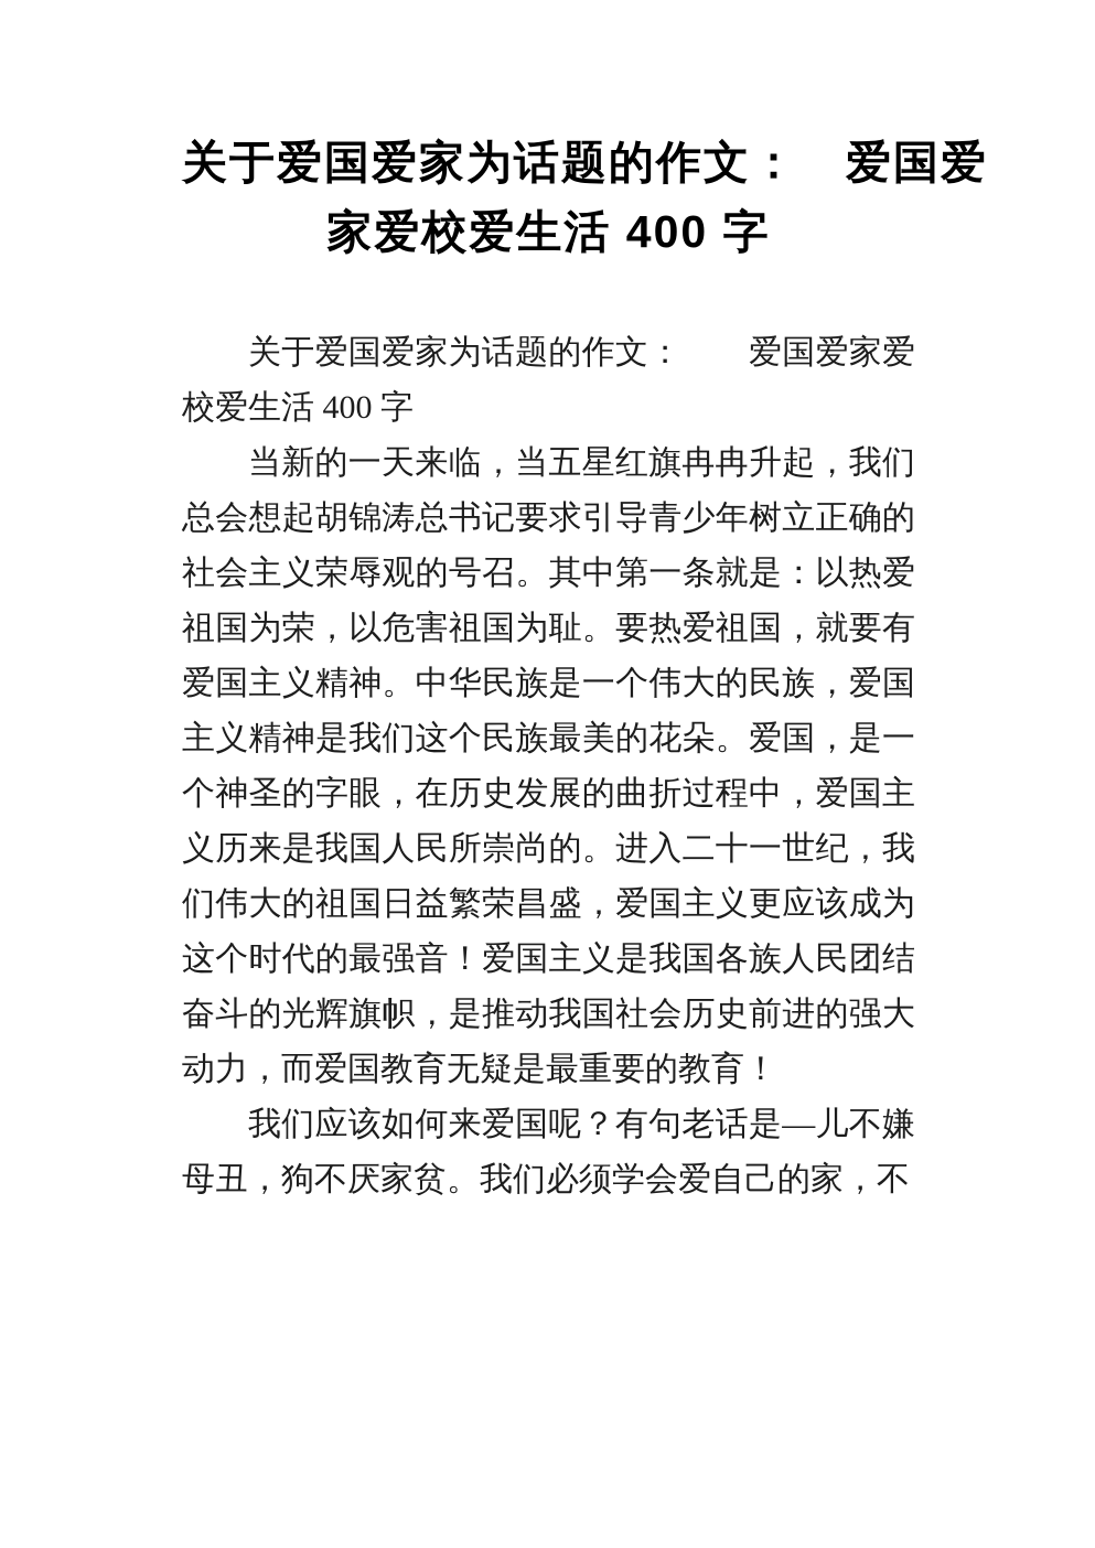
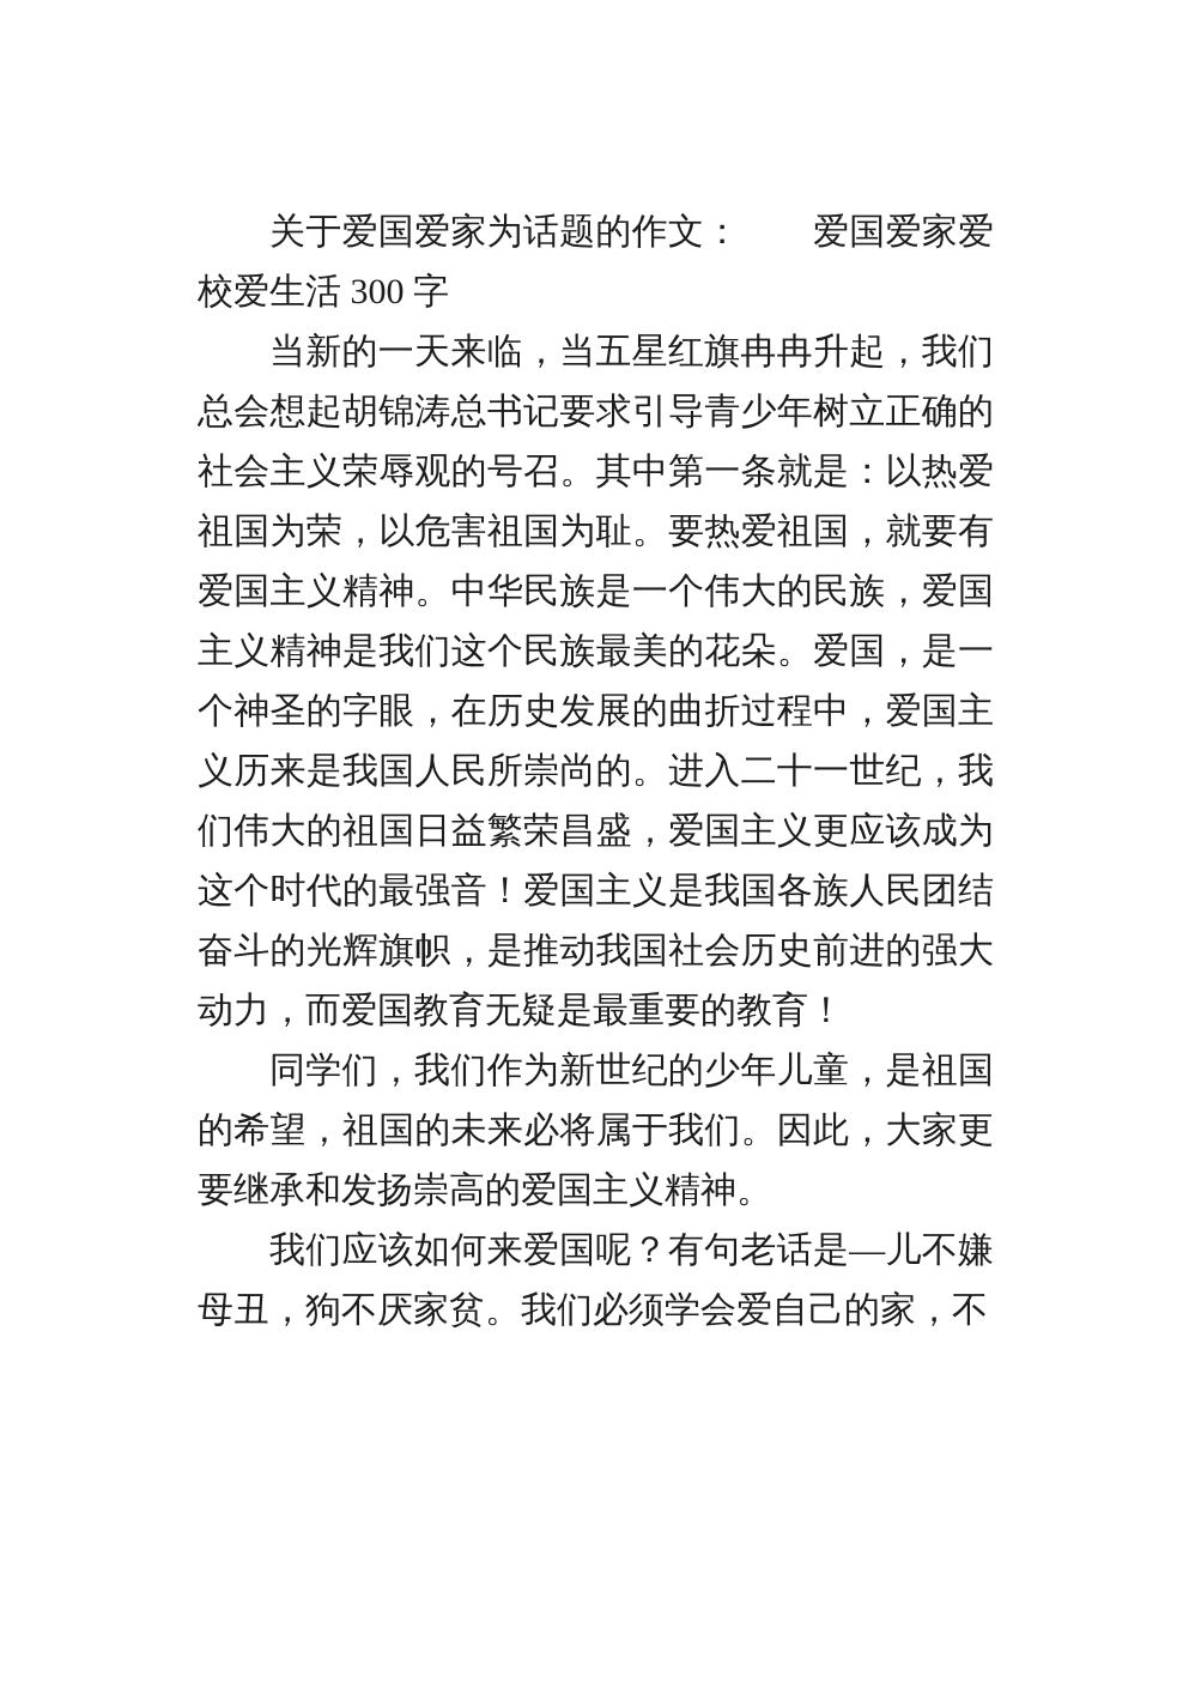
- 关于爱国爱家为话题的作文： 爱国爱
- 家爱校爱生活 400 字
- 关于爱国爱家为话题的作文： 爱国爱家爱校爱生活 400 字
+ 关于爱国爱家为话题的作文： 爱国爱家爱校爱生活 300 字
  当新的一天来临，当五星红旗冉冉升起，我们总会想起胡锦涛总书记要求引导青少年树立正确的社会主义荣辱观的号召。其中第一条就是：以热爱祖国为荣，以危害祖国为耻。要热爱祖国，就要有爱国主义精神。中华民族是一个伟大的民族，爱国主义精神是我们这个民族最美的花朵。爱国，是一个神圣的字眼，在历史发展的曲折过程中，爱国主义历来是我国人民所崇尚的。进入二十一世纪，我们伟大的祖国日益繁荣昌盛，爱国主义更应该成为这个时代的最强音！爱国主义是我国各族人民团结奋斗的光辉旗帜，是推动我国社会历史前进的强大动力，而爱国教育无疑是最重要的教育！
+ 同学们，我们作为新世纪的少年儿童，是祖国的希望，祖国的未来必将属于我们。因此，大家更要继承和发扬崇高的爱国主义精神。
  我们应该如何来爱国呢？有句老话是—儿不嫌母丑，狗不厌家贫。我们必须学会爱自己的家，不
